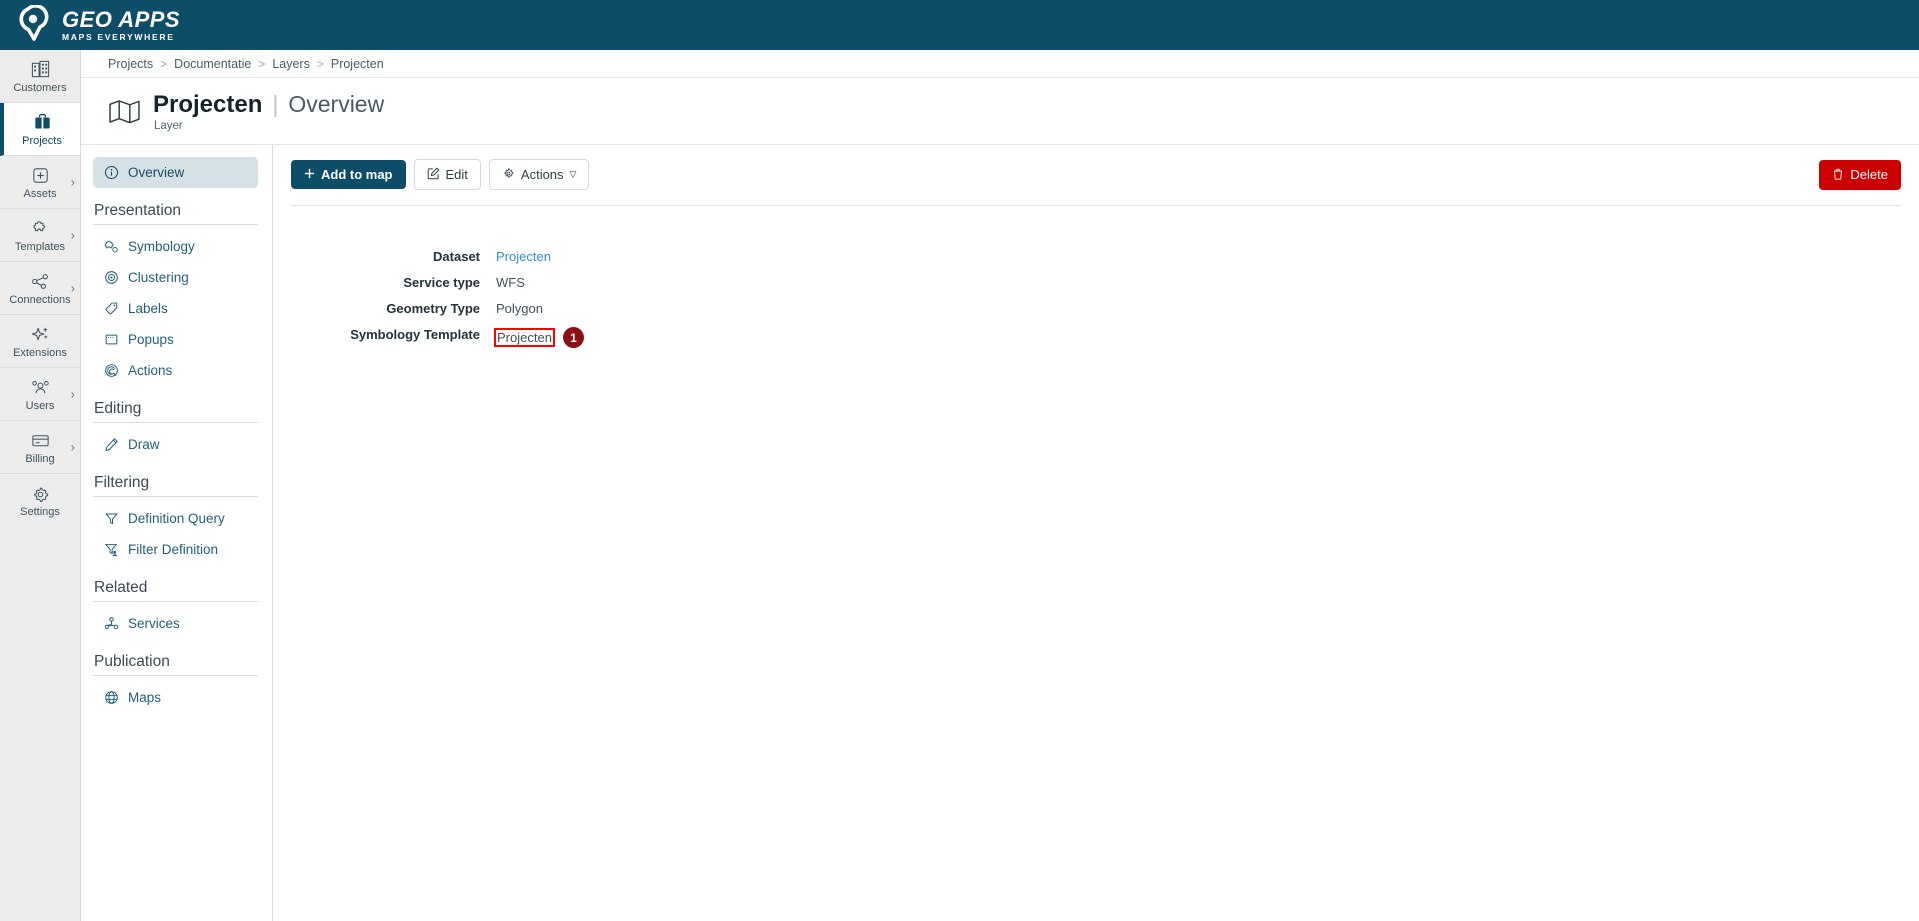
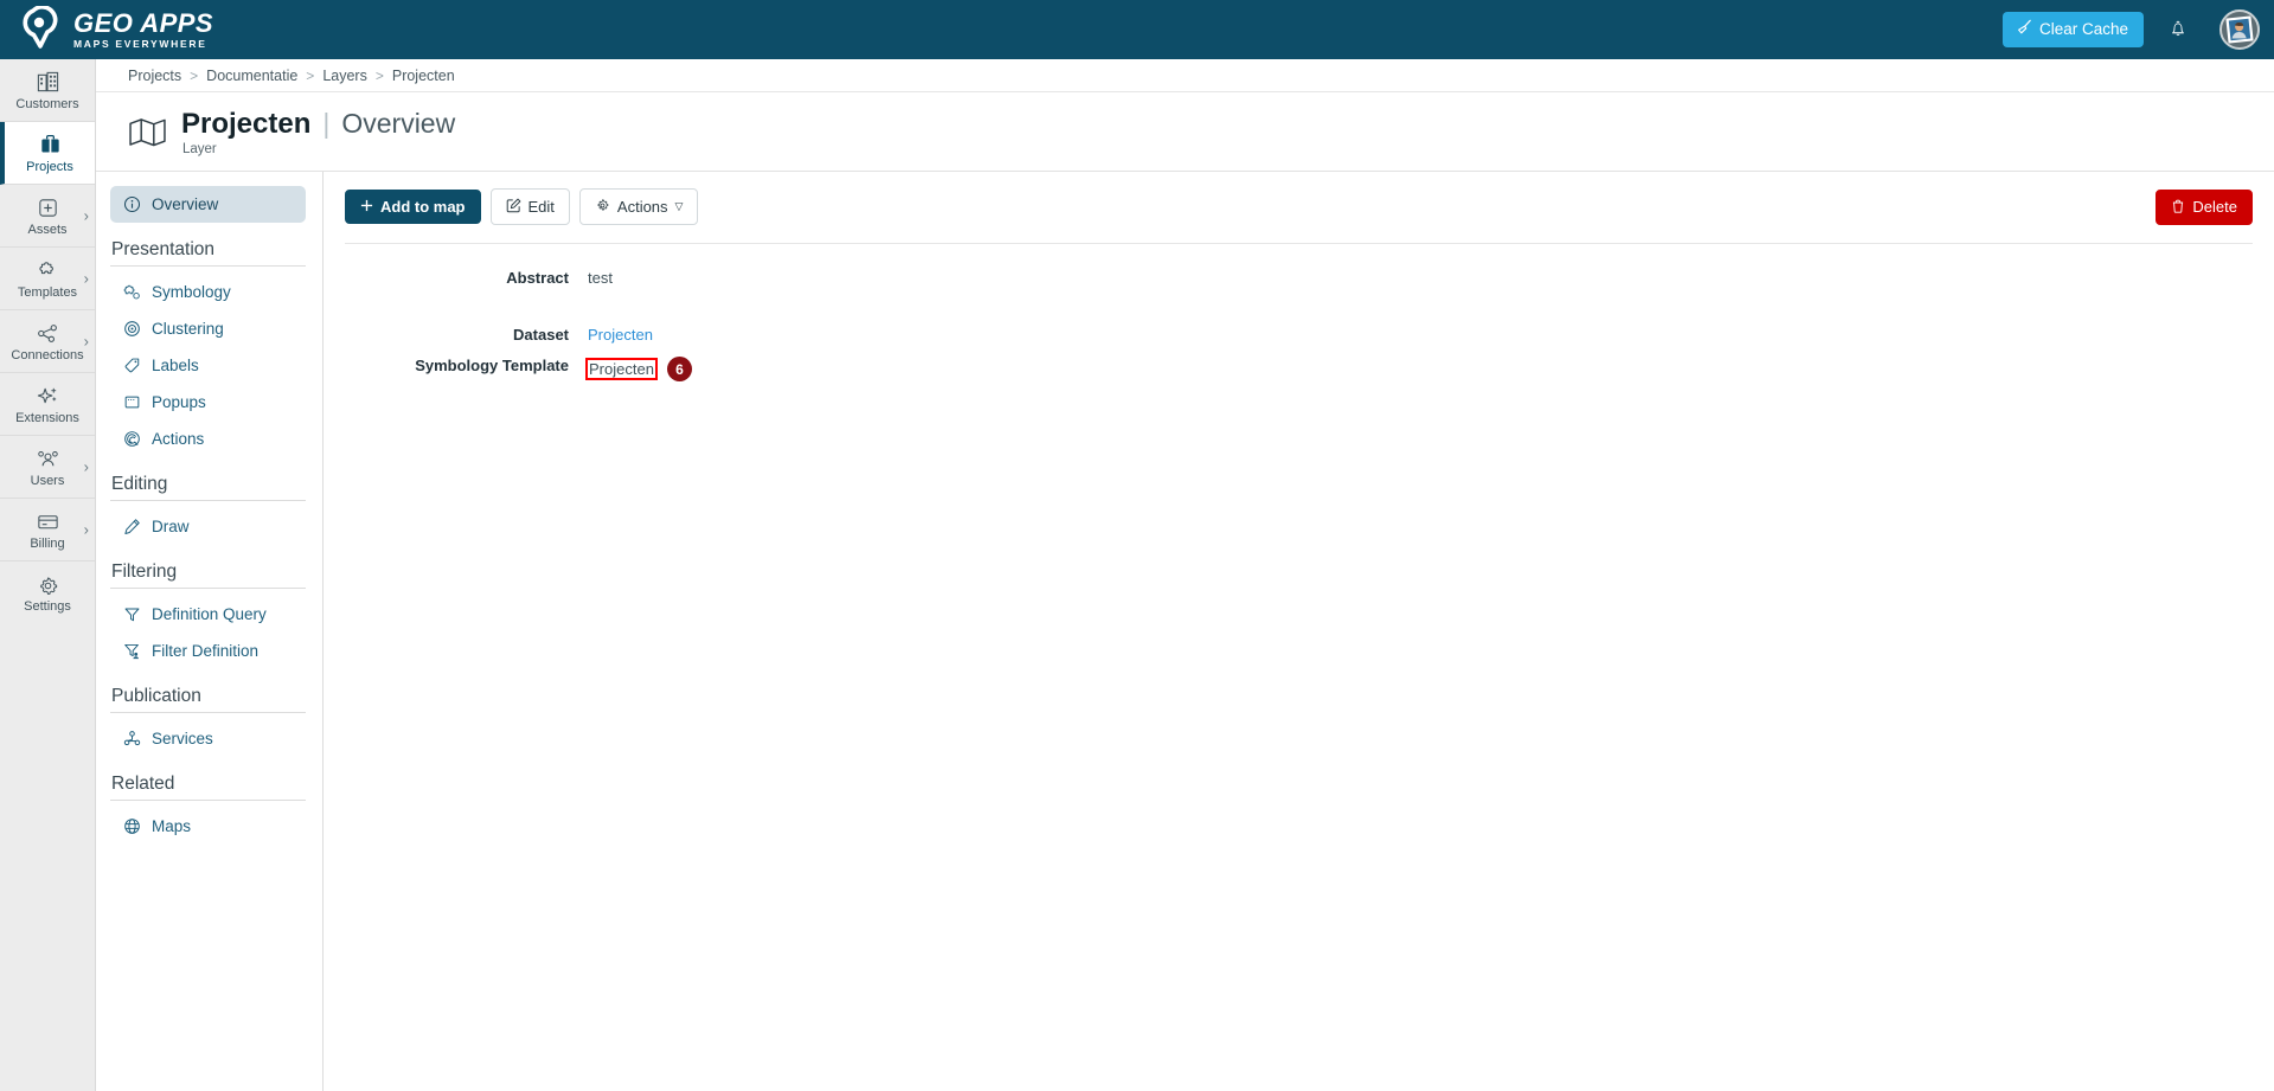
  GEO APPS
  MAPS EVERYWHERE
+ Clear Cache
  Customers
  Projects
  Assets
  ›
  Templates
  ›
  Connections
  ›
  Extensions
  Users
  ›
  Billing
  ›
  Settings
  Projects
  >
  Documentatie
  >
  Layers
  >
  Projecten
  Projecten
  |
  Overview
  Layer
  Overview
  Presentation
  Symbology
  Clustering
  Labels
  Popups
  Actions
  Editing
  Draw
  Filtering
  Definition Query
  Filter Definition
- Related
+ Publication
  Services
- Publication
+ Related
  Maps
  Add to map
  Edit
  Actions
  ▽
  Delete
+ Abstract
+ test
  Dataset
  Projecten
- Service type
- WFS
- Geometry Type
- Polygon
  Symbology Template
  Projecten
- 1
+ 6
